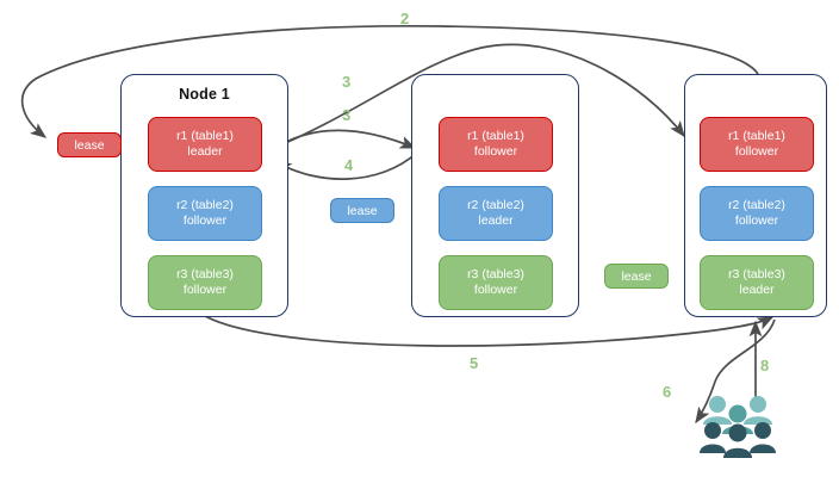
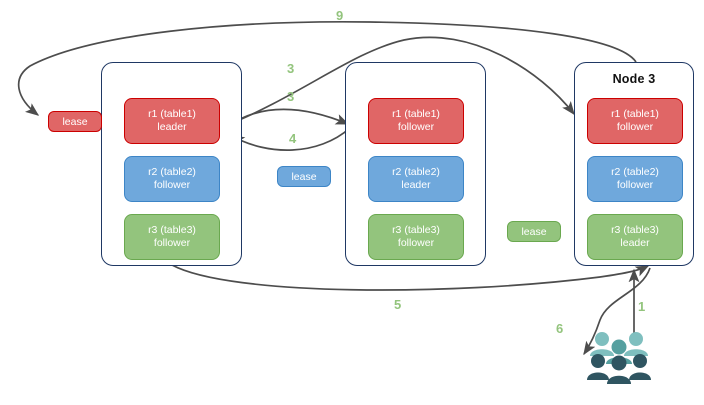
- Node 1
  r1 (table1)
  leader
  r2 (table2)
  follower
  r3 (table3)
  follower
  r1 (table1)
  follower
  r2 (table2)
  leader
  r3 (table3)
  follower
+ Node 3
  r1 (table1)
  follower
  r2 (table2)
  follower
  r3 (table3)
  leader
  lease
  lease
  lease
- 2
+ 9
  3
  3
  4
  5
- 8
+ 1
  6
